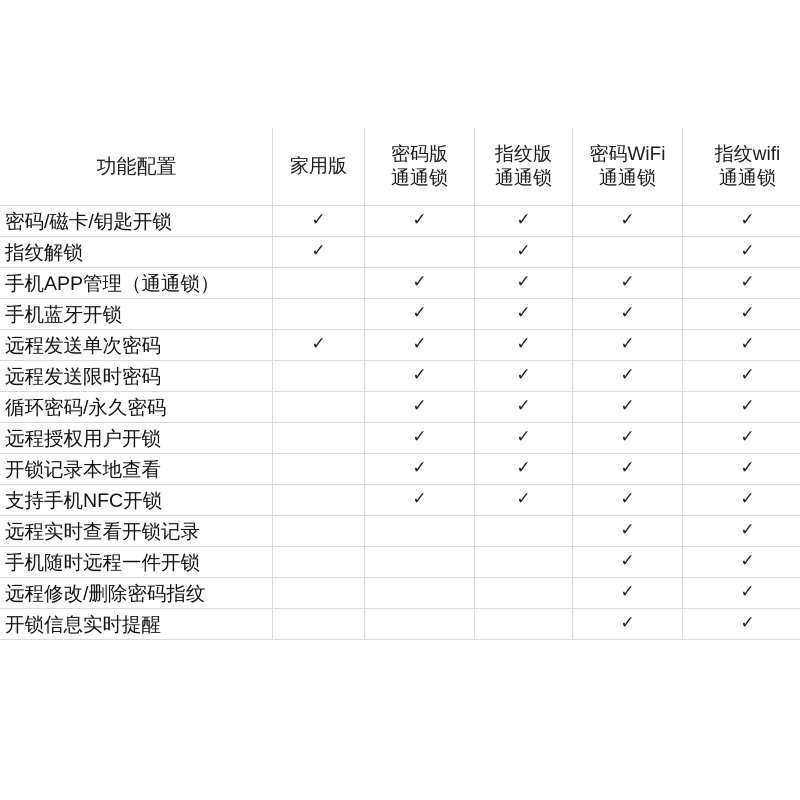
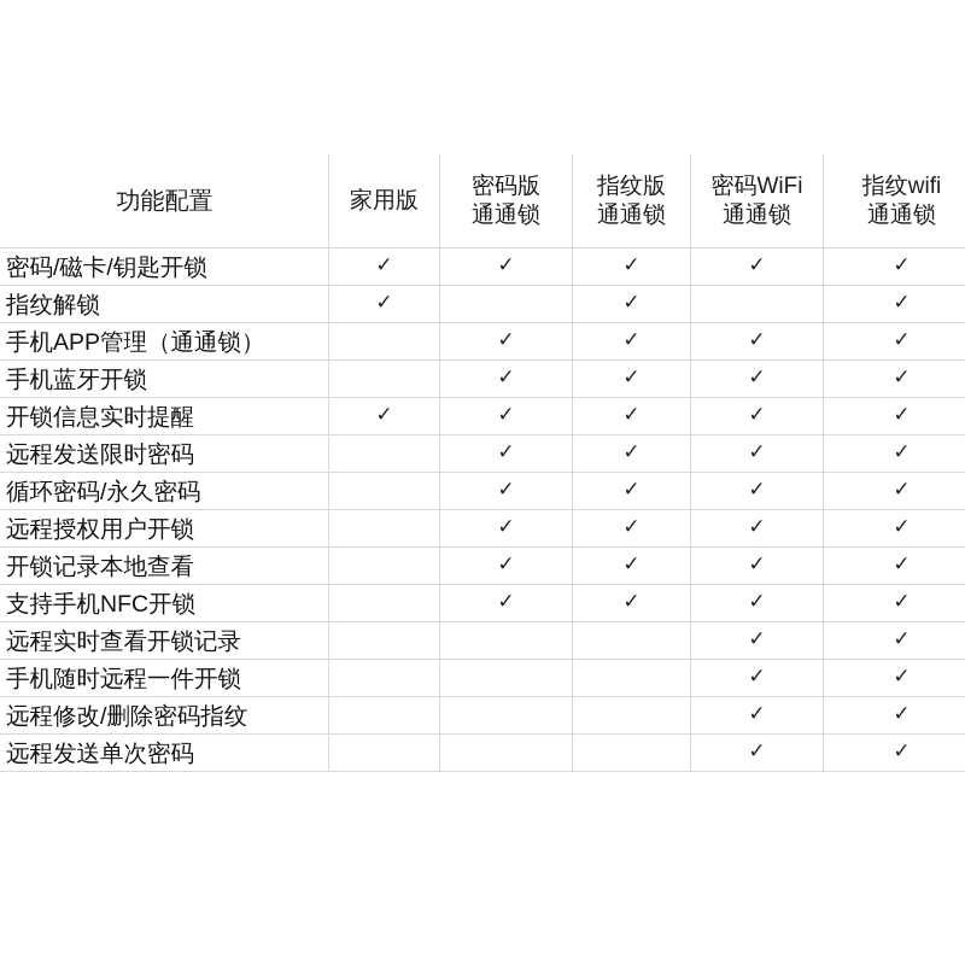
  功能配置	家用版	密码版 通通锁	指纹版 通通锁	密码WiFi 通通锁	指纹wifi 通通锁
  密码/磁卡/钥匙开锁	✓	✓	✓	✓	✓
  指纹解锁	✓		✓		✓
  手机APP管理（通通锁）		✓	✓	✓	✓
  手机蓝牙开锁		✓	✓	✓	✓
- 远程发送单次密码	✓	✓	✓	✓	✓
+ 开锁信息实时提醒	✓	✓	✓	✓	✓
  远程发送限时密码		✓	✓	✓	✓
  循环密码/永久密码		✓	✓	✓	✓
  远程授权用户开锁		✓	✓	✓	✓
  开锁记录本地查看		✓	✓	✓	✓
  支持手机NFC开锁		✓	✓	✓	✓
  远程实时查看开锁记录				✓	✓
  手机随时远程一件开锁				✓	✓
  远程修改/删除密码指纹				✓	✓
- 开锁信息实时提醒				✓	✓
+ 远程发送单次密码				✓	✓
